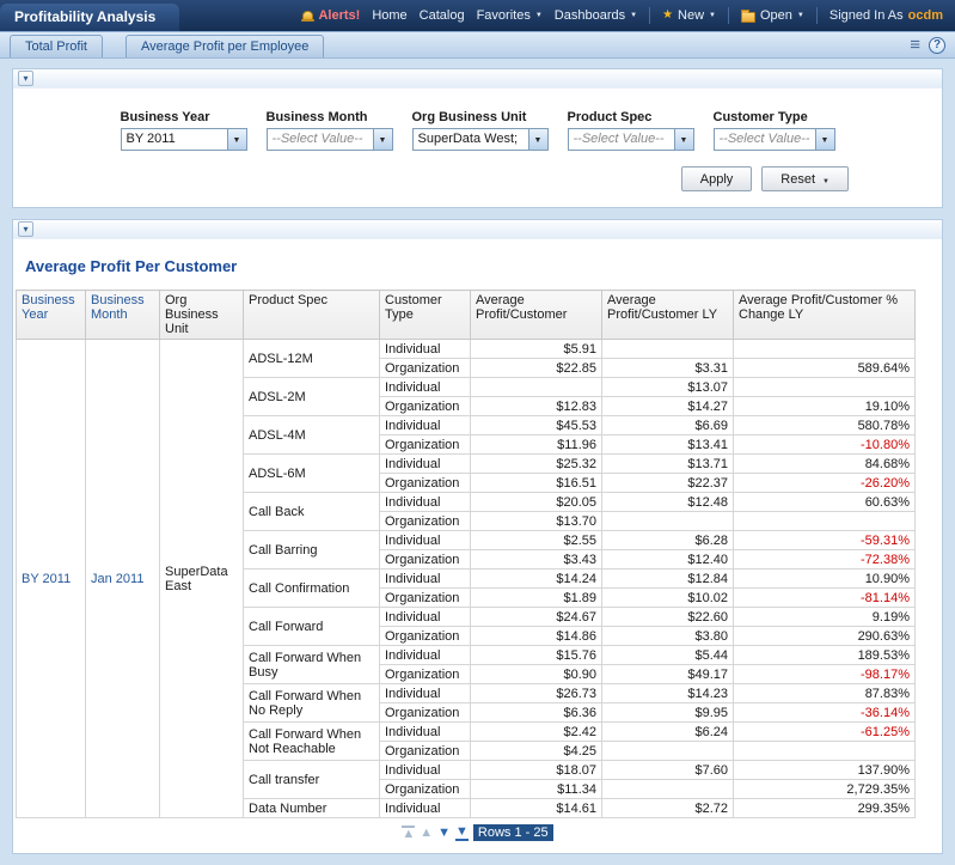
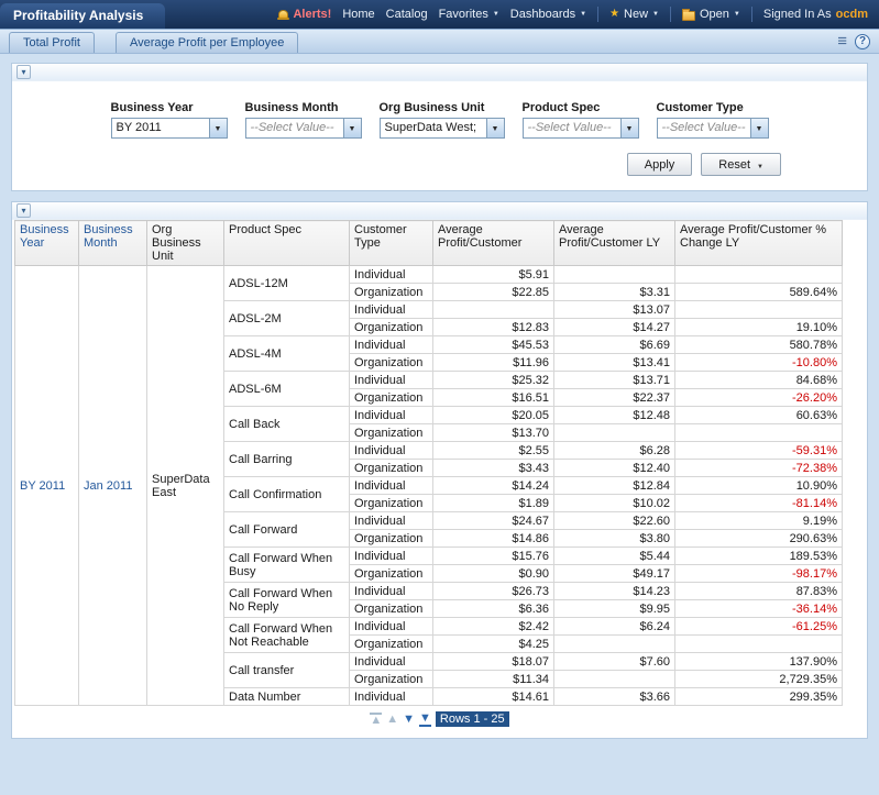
  Profitability Analysis
  Alerts!
  Home
  Catalog
  Favorites
  Dashboards
  ★
  New
  Open
  Signed In As
  ocdm
  Total Profit
  Average Profit per Employee
  ≡
  ?
  ▾
  Business Year
  BY 2011
  Business Month
  --Select Value--
  Org Business Unit
  SuperData West;
  Product Spec
  --Select Value--
  Customer Type
  --Select Value--
  Apply
  Reset
  ▾
- Average Profit Per Customer
  Business Year	Business Month	Org Business Unit	Product Spec	Customer Type	Average Profit/Customer	Average Profit/Customer LY	Average Profit/Customer % Change LY
  BY 2011	Jan 2011	SuperData East	ADSL-12M	Individual	$5.91
  Organization	$22.85	$3.31	589.64%
  ADSL-2M	Individual		$13.07
  Organization	$12.83	$14.27	19.10%
  ADSL-4M	Individual	$45.53	$6.69	580.78%
  Organization	$11.96	$13.41	-10.80%
  ADSL-6M	Individual	$25.32	$13.71	84.68%
  Organization	$16.51	$22.37	-26.20%
  Call Back	Individual	$20.05	$12.48	60.63%
  Organization	$13.70
  Call Barring	Individual	$2.55	$6.28	-59.31%
  Organization	$3.43	$12.40	-72.38%
  Call Confirmation	Individual	$14.24	$12.84	10.90%
  Organization	$1.89	$10.02	-81.14%
  Call Forward	Individual	$24.67	$22.60	9.19%
  Organization	$14.86	$3.80	290.63%
  Call Forward When Busy	Individual	$15.76	$5.44	189.53%
  Organization	$0.90	$49.17	-98.17%
  Call Forward When No Reply	Individual	$26.73	$14.23	87.83%
  Organization	$6.36	$9.95	-36.14%
  Call Forward When Not Reachable	Individual	$2.42	$6.24	-61.25%
  Organization	$4.25
  Call transfer	Individual	$18.07	$7.60	137.90%
  Organization	$11.34		2,729.35%
- Data Number	Individual	$14.61	$2.72	299.35%
+ Data Number	Individual	$14.61	$3.66	299.35%
  ▲
  ▲
  ▼
  ▼
  Rows 1 - 25
